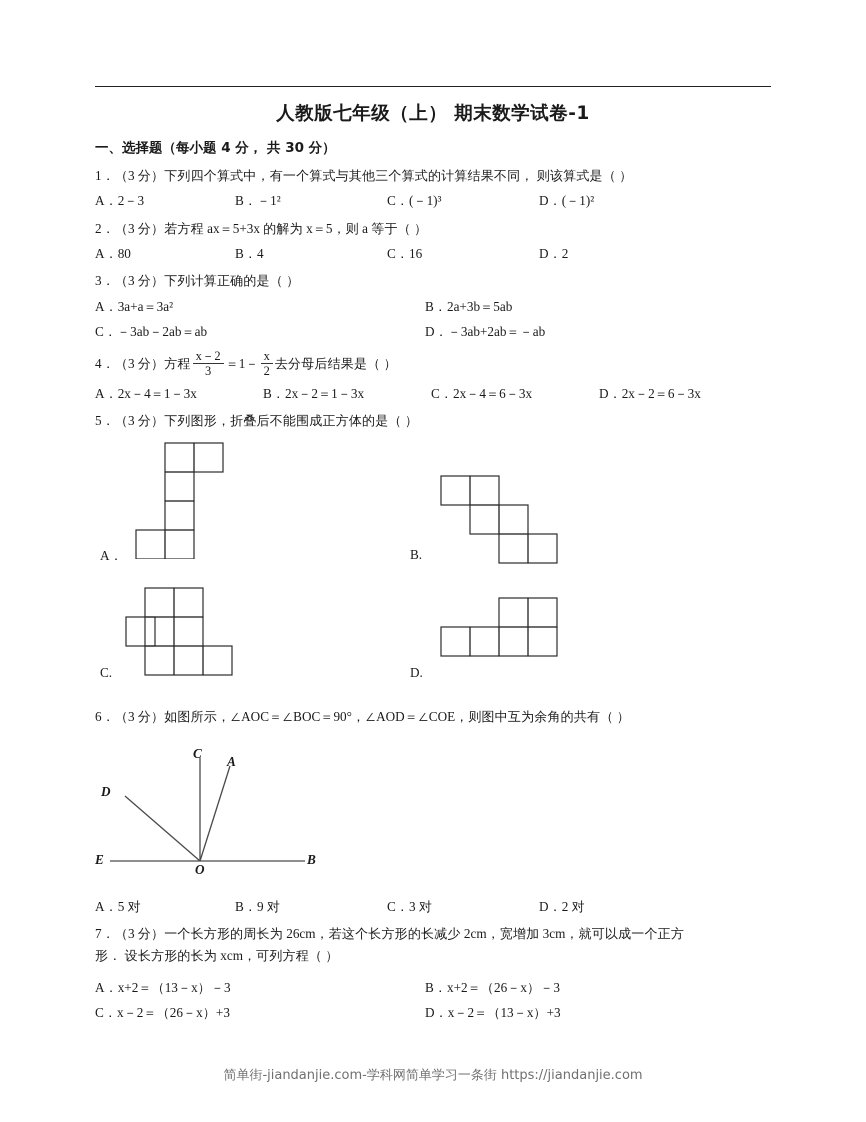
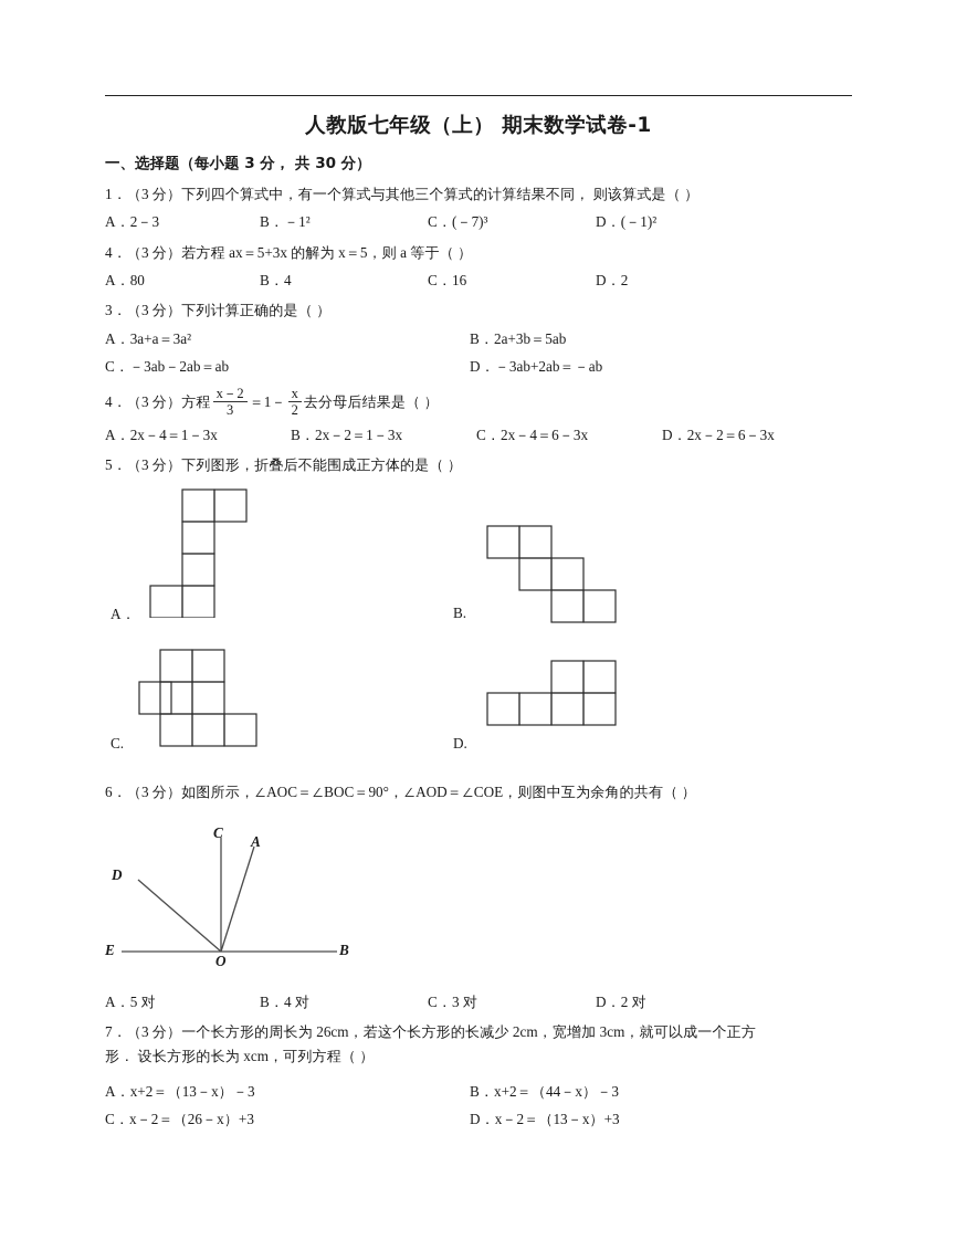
  人教版七年级（上） 期末数学试卷-1
- 一、选择题（每小题 4 分， 共 30 分）
+ 一、选择题（每小题 3 分， 共 30 分）
  1．（3 分）下列四个算式中，有一个算式与其他三个算式的计算结果不同， 则该算式是（ ）
- A．2－3 B．－1² C．(－1)³ D．(－1)²
+ A．2－3 B．－1² C．(－7)³ D．(－1)²
- 2．（3 分）若方程 ax＝5+3x 的解为 x＝5，则 a 等于（ ）
+ 4．（3 分）若方程 ax＝5+3x 的解为 x＝5，则 a 等于（ ）
  A．80 B．4 C．16 D．2
  3．（3 分）下列计算正确的是（ ）
  A．3a+a＝3a² B．2a+3b＝5ab
  C．－3ab－2ab＝ab D．－3ab+2ab＝－ab
  4．（3 分）方程
  x－2
  3
  ＝1－
  x
  2
  去分母后结果是（ ）
  A．2x－4＝1－3x B．2x－2＝1－3x C．2x－4＝6－3x D．2x－2＝6－3x
  5．（3 分）下列图形，折叠后不能围成正方体的是（ ）
  A．
  B.
  C.
  D.
  6．（3 分）如图所示，∠AOC＝∠BOC＝90°，∠AOD＝∠COE，则图中互为余角的共有（ ）
  C
  A
  D
  E
  O
  B
- A．5 对 B．9 对 C．3 对 D．2 对
+ A．5 对 B．4 对 C．3 对 D．2 对
  7．（3 分）一个长方形的周长为 26cm，若这个长方形的长减少 2cm，宽增加 3cm，就可以成一个正方
  形． 设长方形的长为 xcm，可列方程（ ）
- A．x+2＝（13－x）－3 B．x+2＝（26－x）－3
+ A．x+2＝（13－x）－3 B．x+2＝（44－x）－3
  C．x－2＝（26－x）+3 D．x－2＝（13－x）+3
- 简单街-jiandanjie.com-学科网简单学习一条街 https://jiandanjie.com
